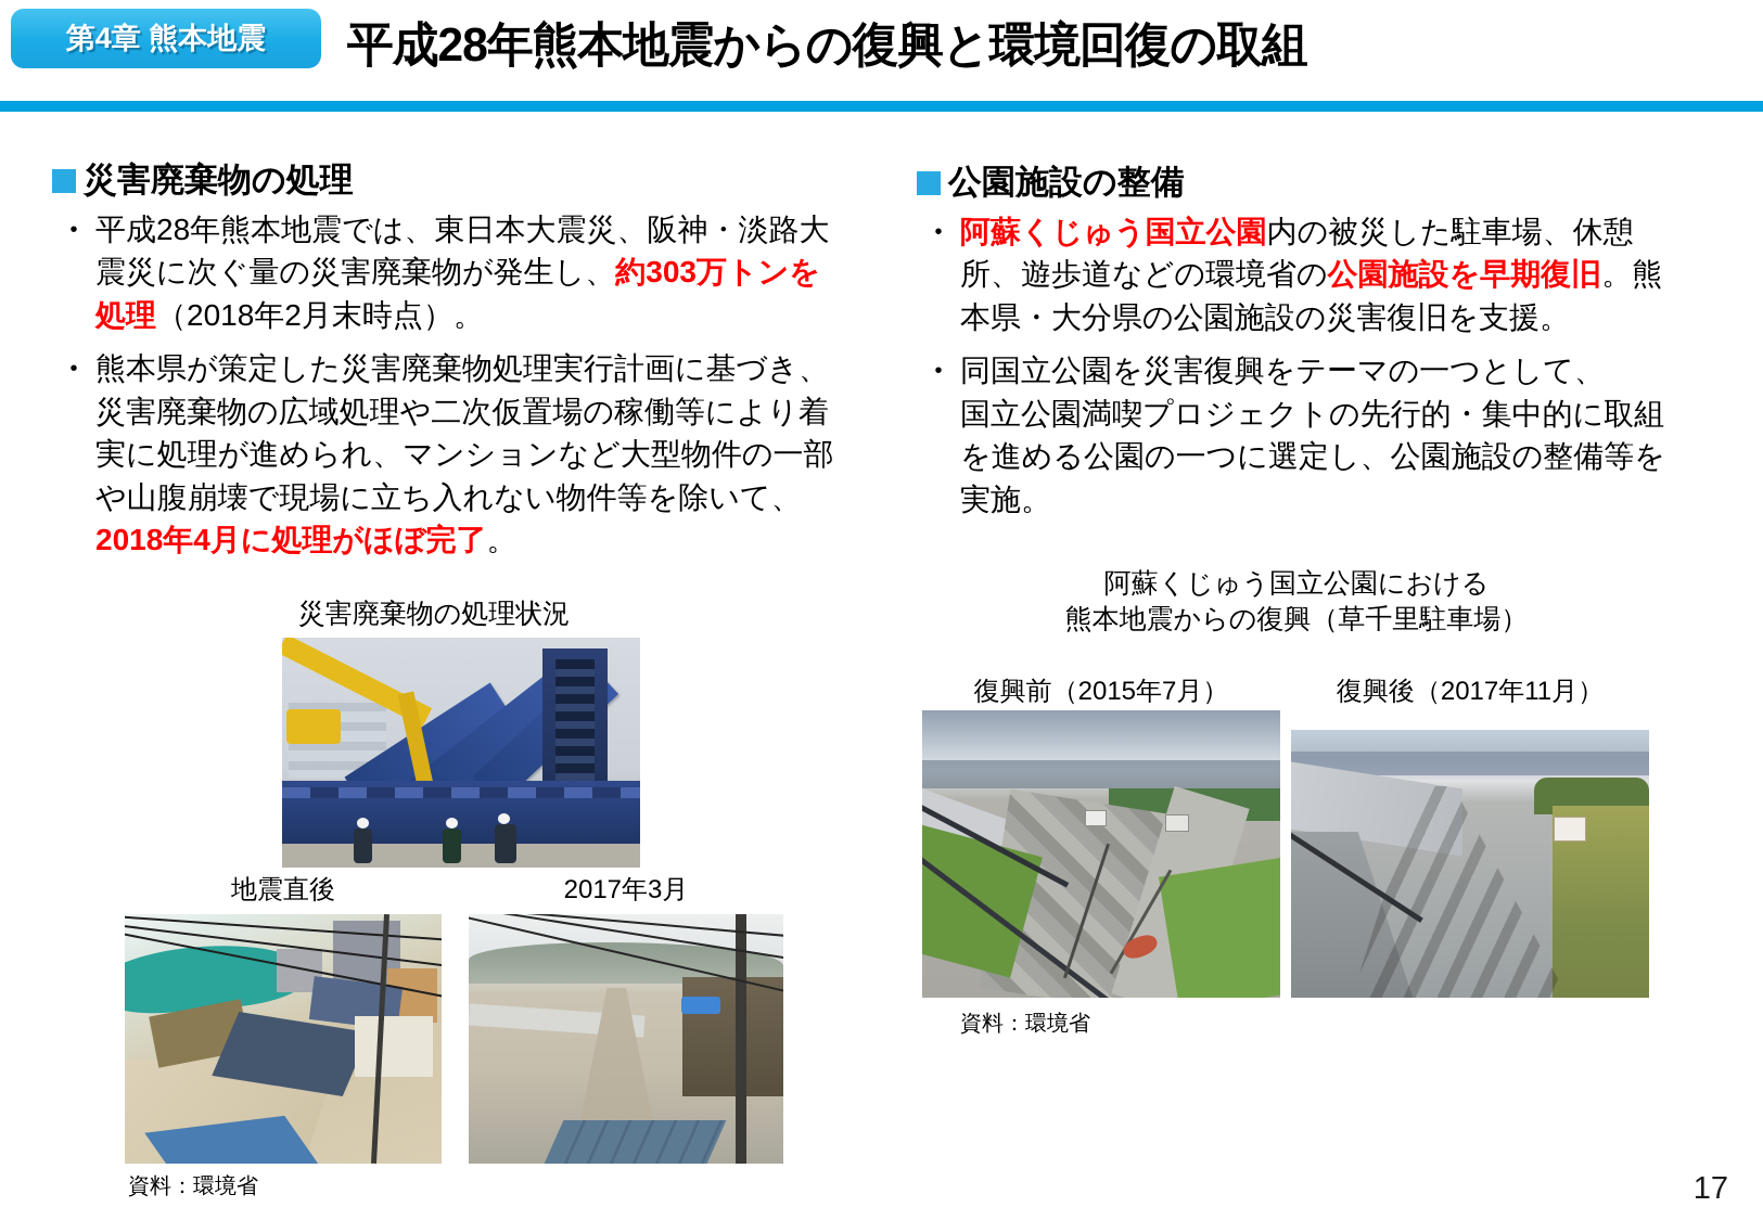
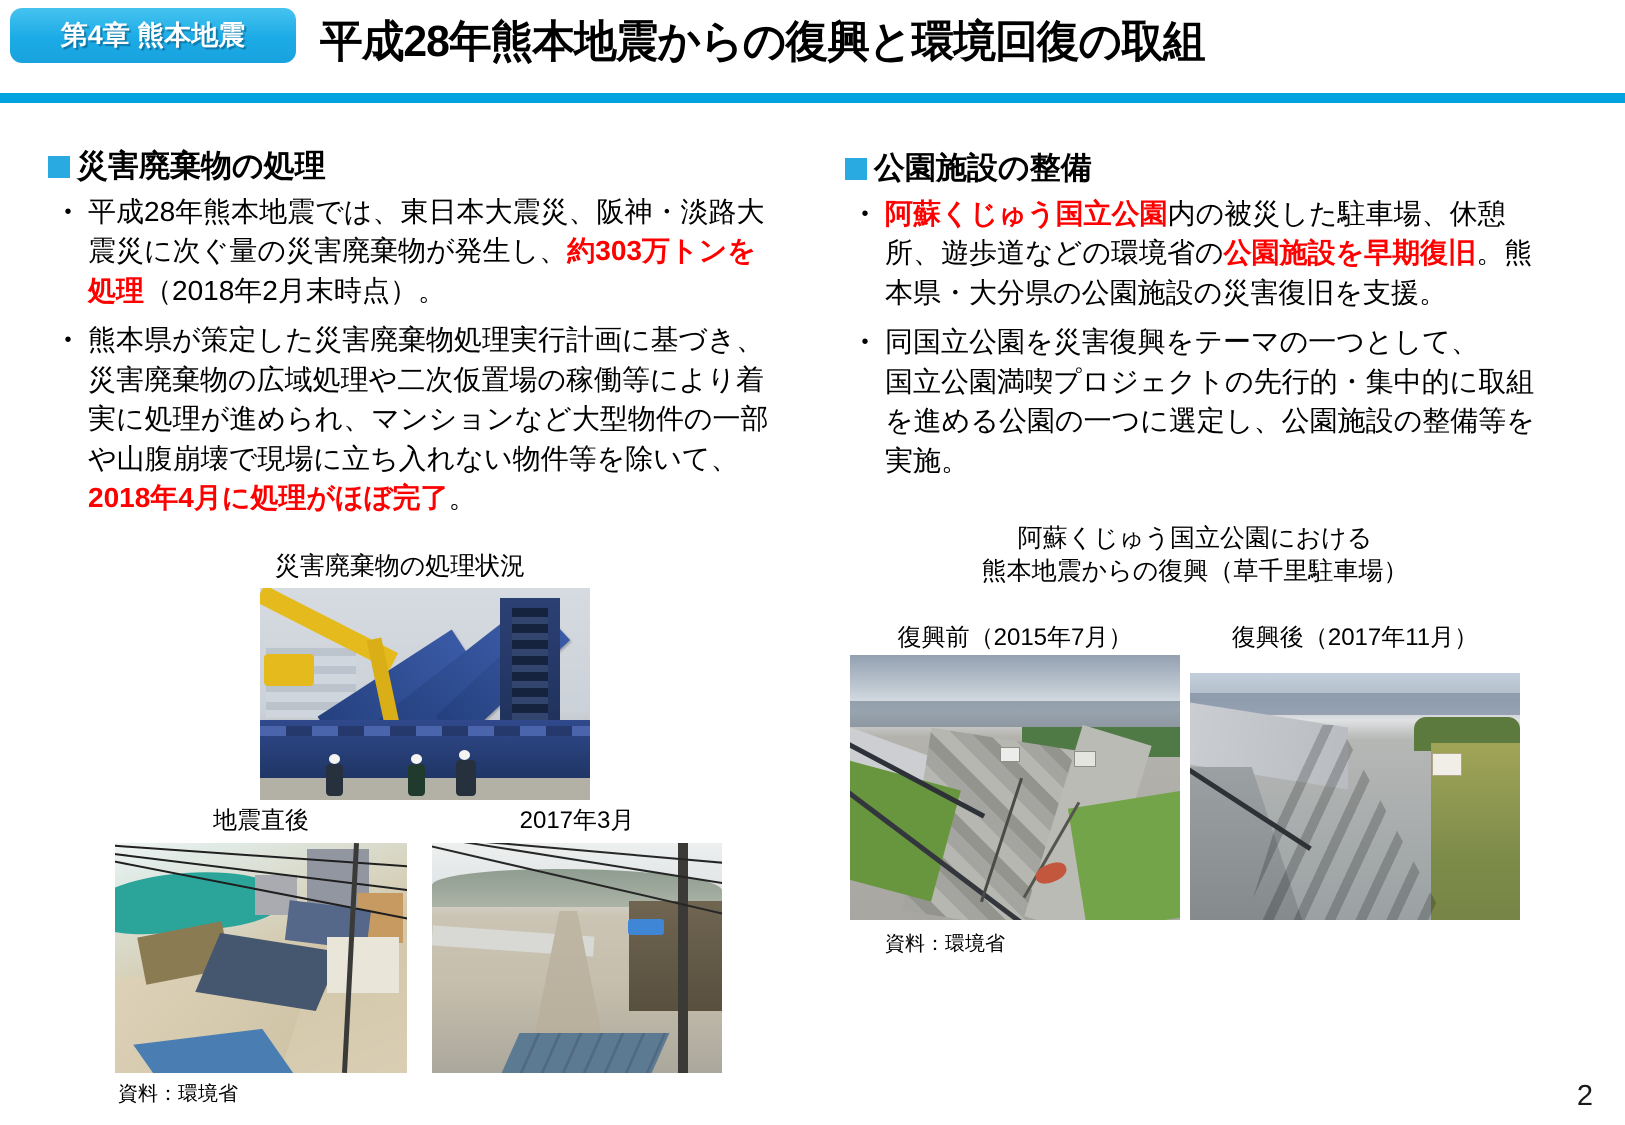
  第4章 熊本地震
  平成28年熊本地震からの復興と環境回復の取組
  災害廃棄物の処理
  •
  平成28年熊本地震では、東日本大震災、阪神・淡路大震災に次ぐ量の災害廃棄物が発生し、約303万トンを処理（2018年2月末時点）。
  •
  熊本県が策定した災害廃棄物処理実行計画に基づき、災害廃棄物の広域処理や二次仮置場の稼働等により着実に処理が進められ、マンションなど大型物件の一部や山腹崩壊で現場に立ち入れない物件等を除いて、2018年4月に処理がほぼ完了。
  災害廃棄物の処理状況
  地震直後
  2017年3月
  資料：環境省
  公園施設の整備
  •
  阿蘇くじゅう国立公園内の被災した駐車場、休憩所、遊歩道などの環境省の公園施設を早期復旧。熊本県・大分県の公園施設の災害復旧を支援。
  •
  同国立公園を災害復興をテーマの一つとして、
  国立公園満喫プロジェクトの先行的・集中的に取組を進める公園の一つに選定し、公園施設の整備等を実施。
  阿蘇くじゅう国立公園における
  熊本地震からの復興（草千里駐車場）
  復興前（2015年7月）
  復興後（2017年11月）
  資料：環境省
- 17
+ 2
